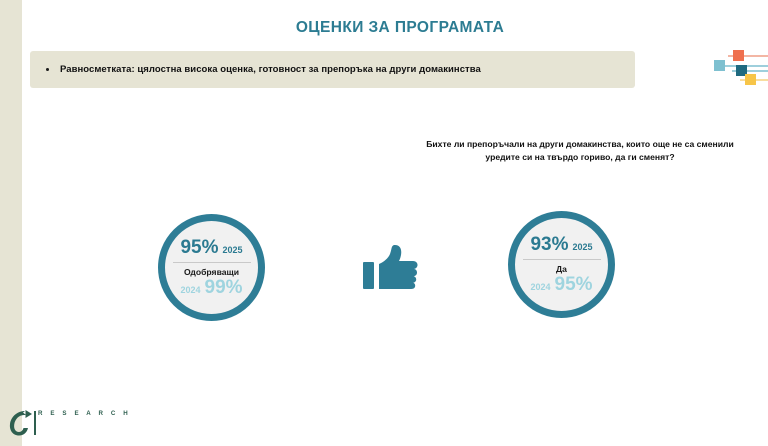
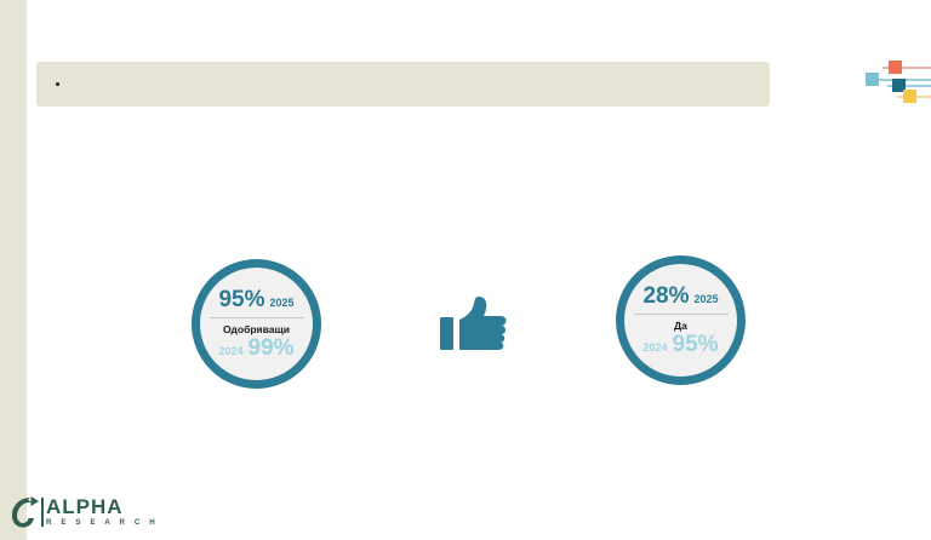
- ОЦЕНКИ ЗА ПРОГРАМАТА
- Равносметката: цялостна висока оценка, готовност за препоръка на други домакинства
- Бихте ли препоръчали на други домакинства, които още не са сменили уредите си на твърдо гориво, да ги сменят?
  95%
  2025
  Одобряващи
  2024
  99%
- 93%
+ 28%
  2025
  Да
  2024
  95%
+ ALPHA
